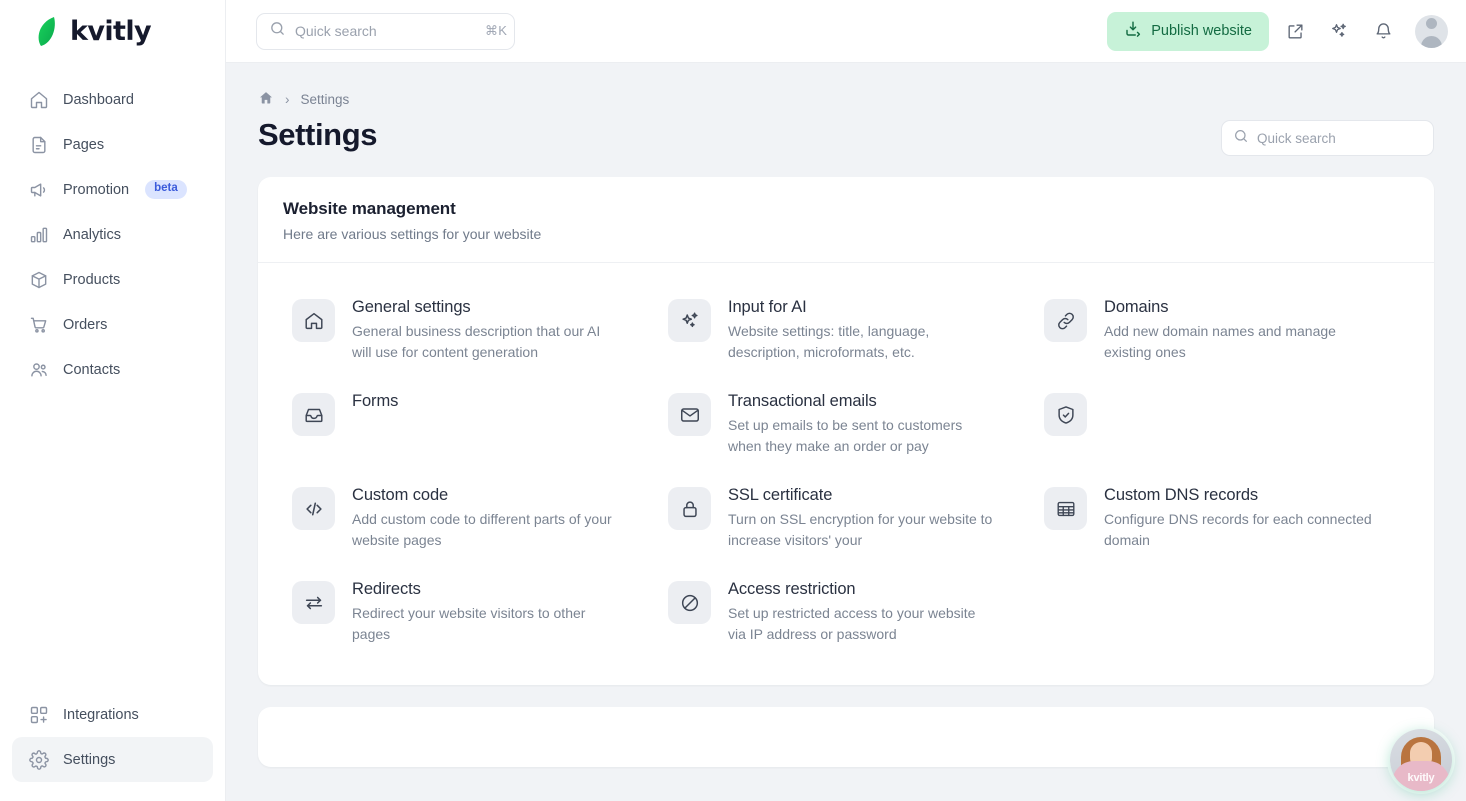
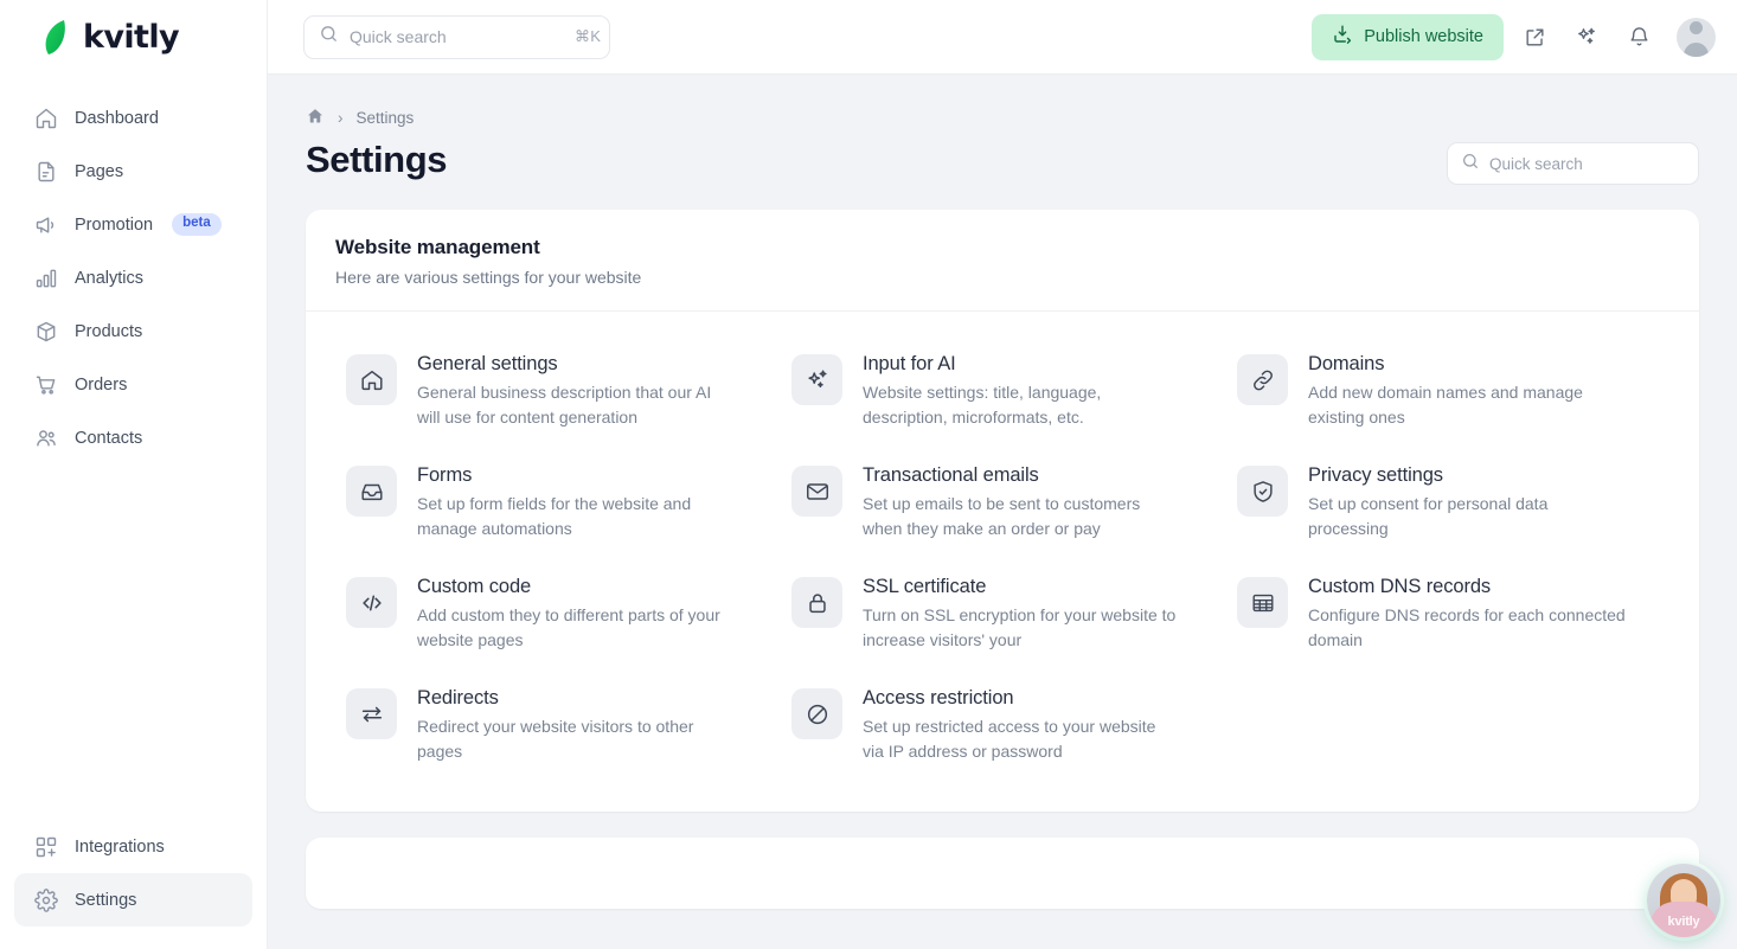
  kvitly
  Dashboard
  Pages
  Promotion
  beta
  Analytics
  Products
  Orders
  Contacts
  Integrations
  Settings
  Quick search
  ⌘K
  Publish website
  ›
  Settings
  Settings
  Quick search
  Website management
  Here are various settings for your website
  General settings
  General business description that our AI will use for content generation
  Input for AI
  Website settings: title, language, description, microformats, etc.
  Domains
  Add new domain names and manage existing ones
  Forms
+ Set up form fields for the website and manage automations
  Transactional emails
  Set up emails to be sent to customers when they make an order or pay
+ Privacy settings
+ Set up consent for personal data processing
  Custom code
- Add custom code to different parts of your website pages
+ Add custom they to different parts of your website pages
  SSL certificate
  Turn on SSL encryption for your website to increase visitors' your
  Custom DNS records
  Configure DNS records for each connected domain
  Redirects
  Redirect your website visitors to other pages
  Access restriction
  Set up restricted access to your website via IP address or password
  kvitly
